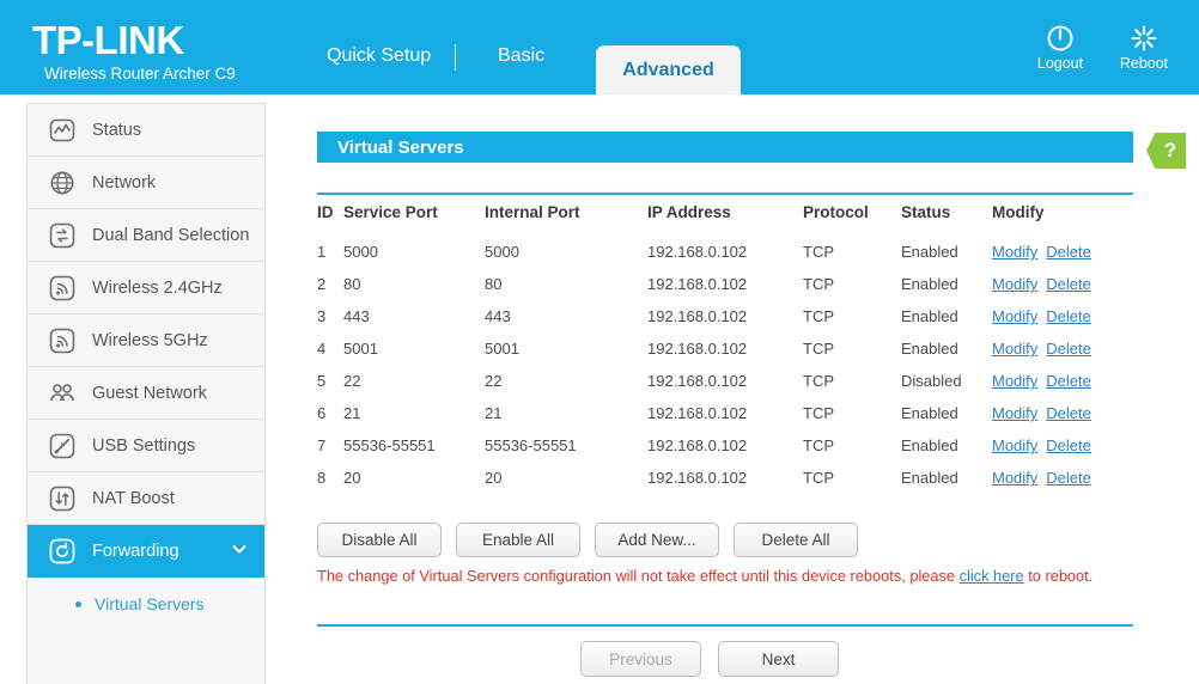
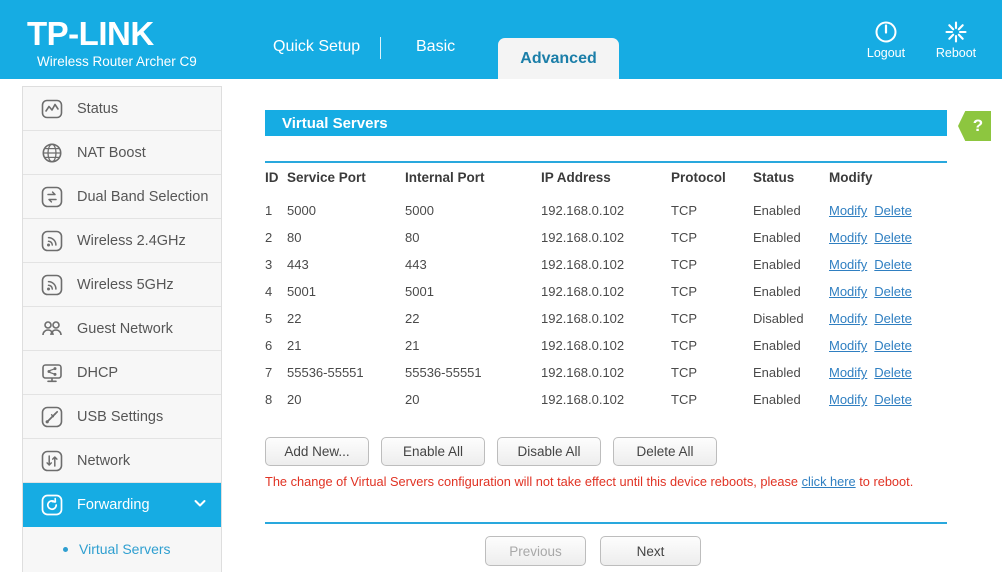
  TP-LINK
  Wireless Router Archer C9
  Quick Setup
  Basic
  Advanced
  Logout
  Reboot
  Status
- Network
+ NAT Boost
  Dual Band Selection
  Wireless 2.4GHz
  Wireless 5GHz
  Guest Network
+ DHCP
  USB Settings
- NAT Boost
+ Network
  Forwarding
  Virtual Servers
  Virtual Servers
  ?
  ID	Service Port	Internal Port	IP Address	Protocol	Status	Modify
  1	5000	5000	192.168.0.102	TCP	Enabled	Modify Delete
  2	80	80	192.168.0.102	TCP	Enabled	Modify Delete
  3	443	443	192.168.0.102	TCP	Enabled	Modify Delete
  4	5001	5001	192.168.0.102	TCP	Enabled	Modify Delete
  5	22	22	192.168.0.102	TCP	Disabled	Modify Delete
  6	21	21	192.168.0.102	TCP	Enabled	Modify Delete
  7	55536-55551	55536-55551	192.168.0.102	TCP	Enabled	Modify Delete
  8	20	20	192.168.0.102	TCP	Enabled	Modify Delete
- Disable All
+ Add New...
  Enable All
- Add New...
+ Disable All
  Delete All
  The change of Virtual Servers configuration will not take effect until this device reboots, please click here to reboot.
  Previous
  Next
